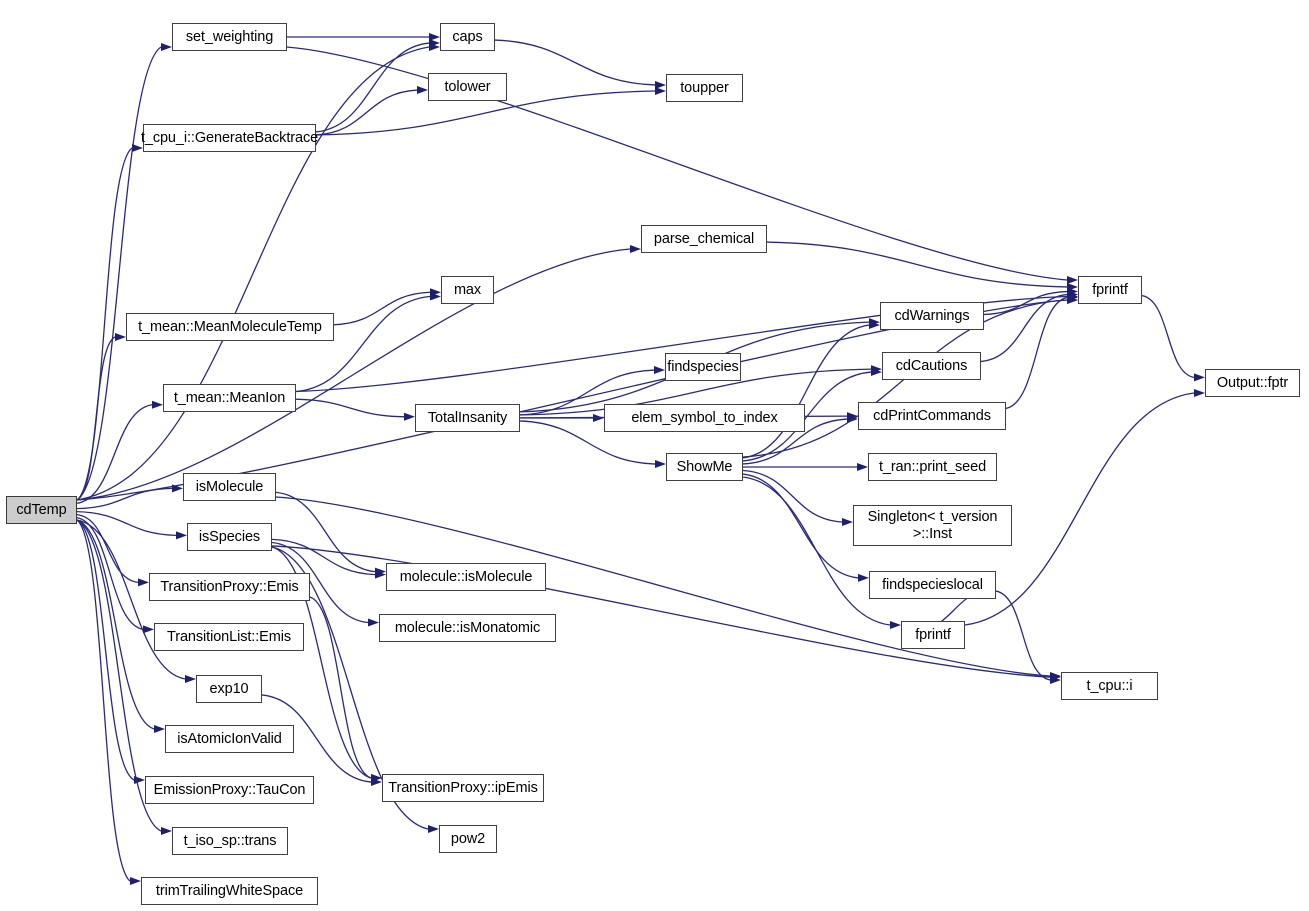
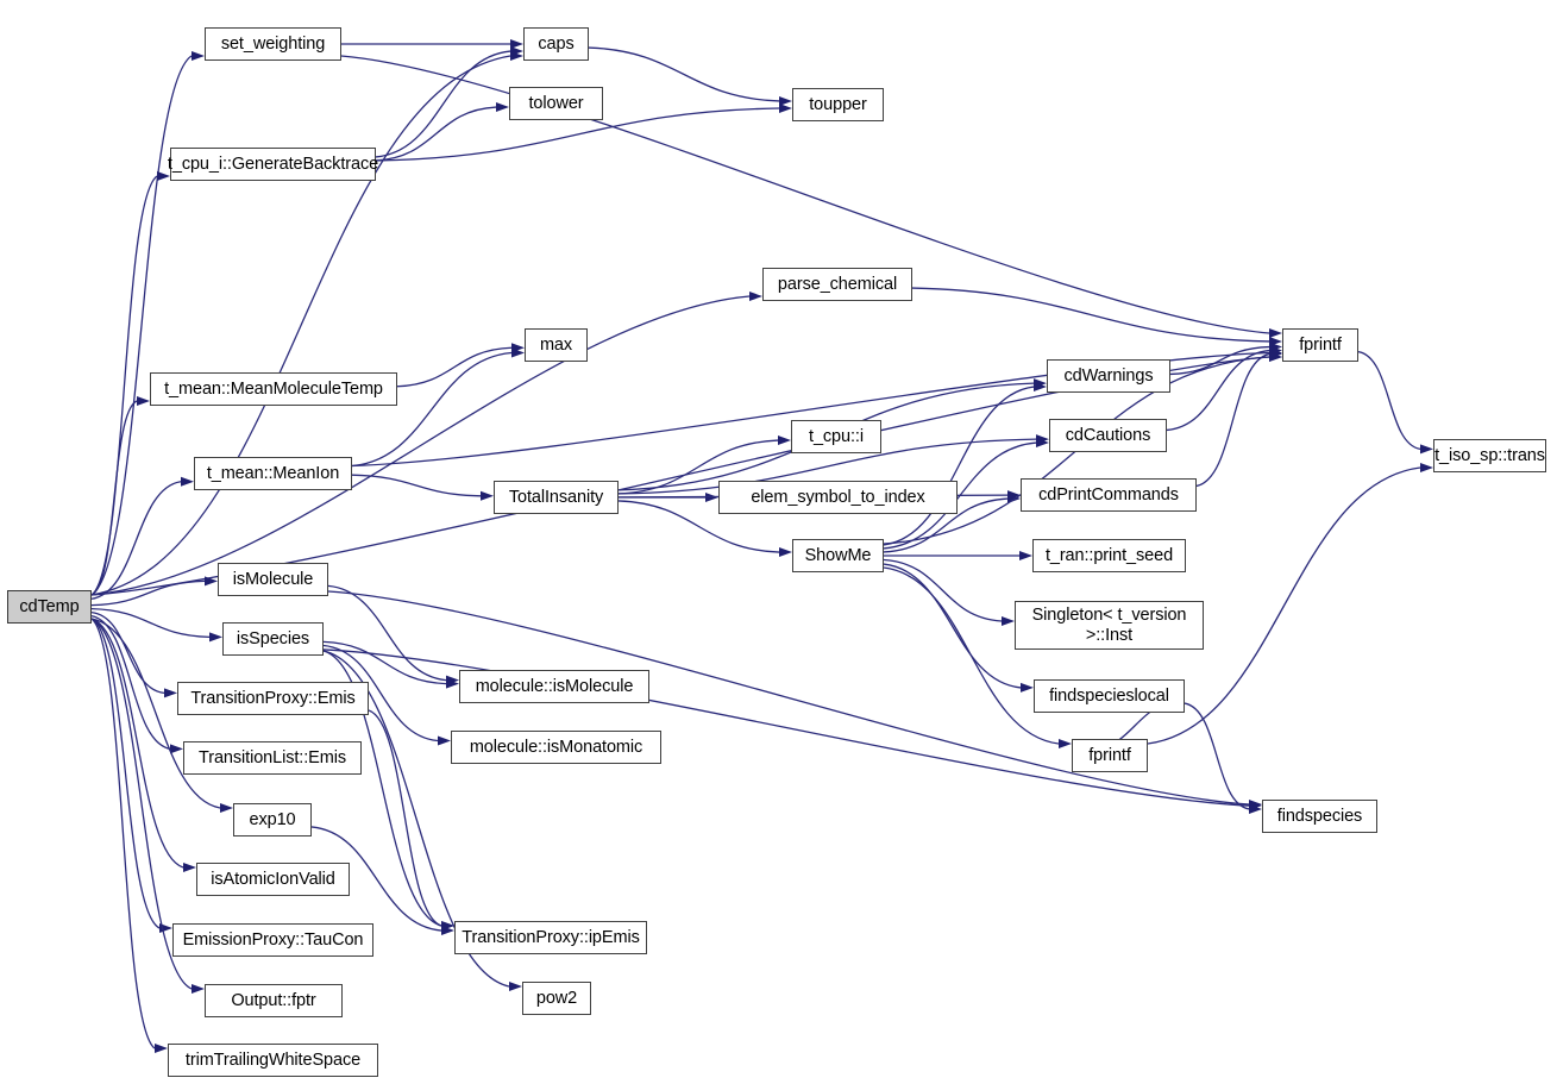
  cdTemp
  set_weighting
  caps
  tolower
  toupper
  t_cpu_i::GenerateBacktrace
  parse_chemical
  max
  fprintf
  t_mean::MeanMoleculeTemp
  cdWarnings
  cdCautions
- findspecies
+ t_cpu::i
- Output::fptr
+ t_iso_sp::trans
  t_mean::MeanIon
  cdPrintCommands
  TotalInsanity
  elem_symbol_to_index
  ShowMe
  t_ran::print_seed
  isMolecule
  Singleton< t_version
  >::Inst
  isSpecies
  TransitionProxy::Emis
  molecule::isMolecule
  findspecieslocal
  TransitionList::Emis
  molecule::isMonatomic
  fprintf
  exp10
- t_cpu::i
+ findspecies
  isAtomicIonValid
  EmissionProxy::TauCon
  TransitionProxy::ipEmis
- t_iso_sp::trans
+ Output::fptr
  pow2
  trimTrailingWhiteSpace
